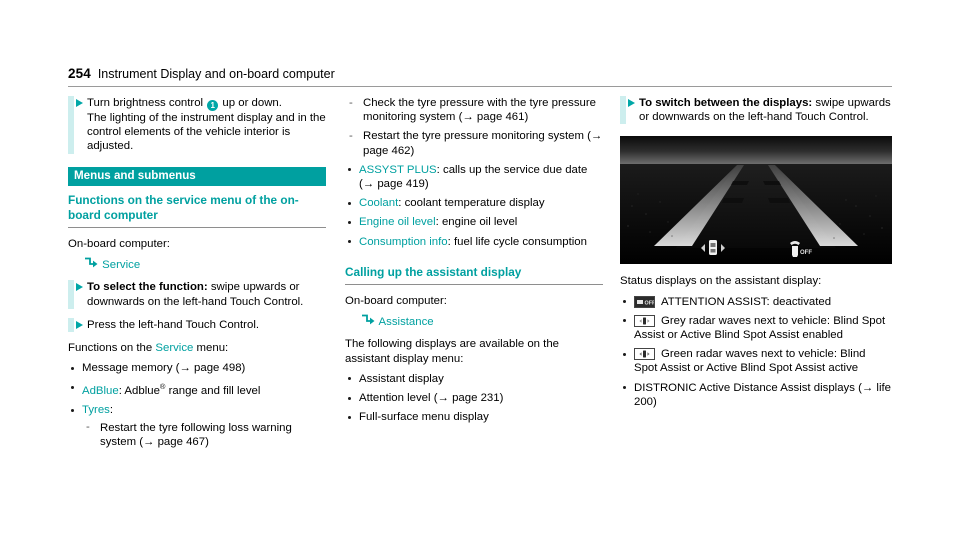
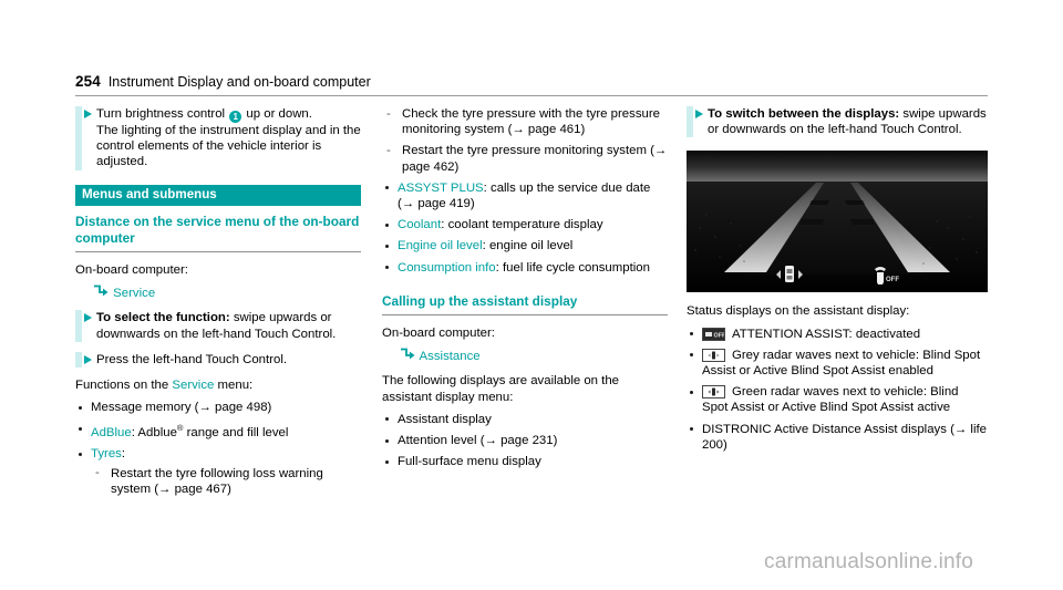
  254
  Instrument Display and on-board computer
  Turn brightness control 1 up or down.
  The lighting of the instrument display and in the control elements of the vehicle interior is adjusted.
  Menus and submenus
- Functions on the service menu of the on-board computer
+ Distance on the service menu of the on-board computer
  On-board computer:
  Service
  To select the function: swipe upwards or downwards on the left-hand Touch Control.
  Press the left-hand Touch Control.
  Functions on the Service menu:
  Message memory (→ page 498)
  AdBlue: Adblue® range and fill level
  Tyres:
  Restart the tyre following loss warning system (→ page 467)
  Check the tyre pressure with the tyre pressure monitoring system (→ page 461)
  Restart the tyre pressure monitoring system (→ page 462)
  ASSYST PLUS: calls up the service due date (→ page 419)
  Coolant: coolant temperature display
  Engine oil level: engine oil level
  Consumption info: fuel life cycle consumption
  Calling up the assistant display
  On-board computer:
  Assistance
  The following displays are available on the assistant display menu:
  Assistant display
  Attention level (→ page 231)
  Full-surface menu display
  To switch between the displays: swipe upwards or downwards on the left-hand Touch Control.
  Status displays on the assistant display:
  ATTENTION ASSIST: deactivated
  Grey radar waves next to vehicle: Blind Spot Assist or Active Blind Spot Assist enabled
  Green radar waves next to vehicle: Blind Spot Assist or Active Blind Spot Assist active
  DISTRONIC Active Distance Assist displays (→ life 200)
+ carmanualsonline.info
